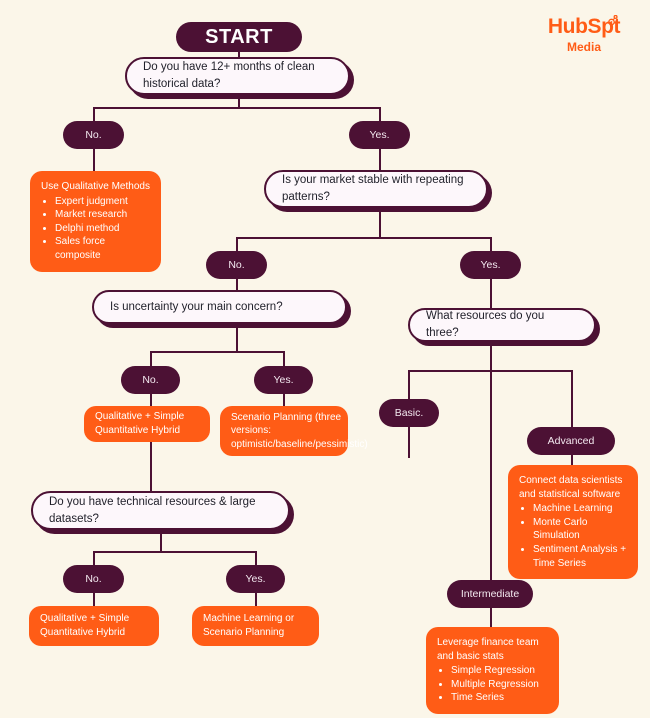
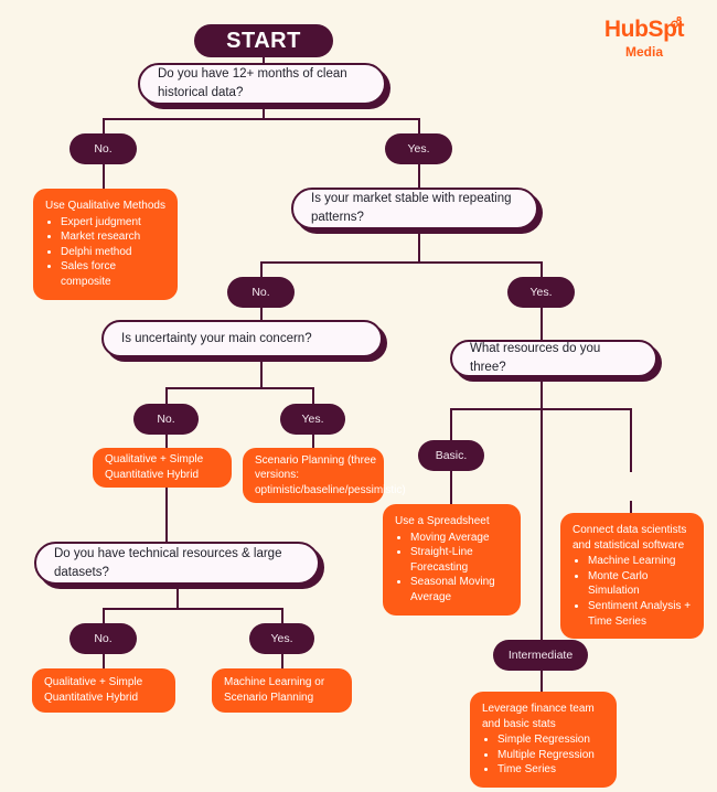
  HubSpt
  Media
  START
  Do you have 12+ months of clean historical data?
  No.
  Yes.
  Use Qualitative Methods
  Expert judgment
  Market research
  Delphi method
  Sales force composite
  Is your market stable with repeating patterns?
  No.
  Yes.
  Is uncertainty your main concern?
  No.
  Yes.
  Qualitative + Simple Quantitative Hybrid
  Scenario Planning (three versions: optimistic/baseline/pessimistic)
  Do you have technical resources & large datasets?
  No.
  Yes.
  Qualitative + Simple Quantitative Hybrid
  Machine Learning or Scenario Planning
  What resources do you three?
  Basic.
- Advanced
  Intermediate
+ Use a Spreadsheet
+ Moving Average
+ Straight-Line Forecasting
+ Seasonal Moving Average
  Connect data scientists and statistical software
  Machine Learning
  Monte Carlo Simulation
  Sentiment Analysis + Time Series
  Leverage finance team and basic stats
  Simple Regression
  Multiple Regression
  Time Series
